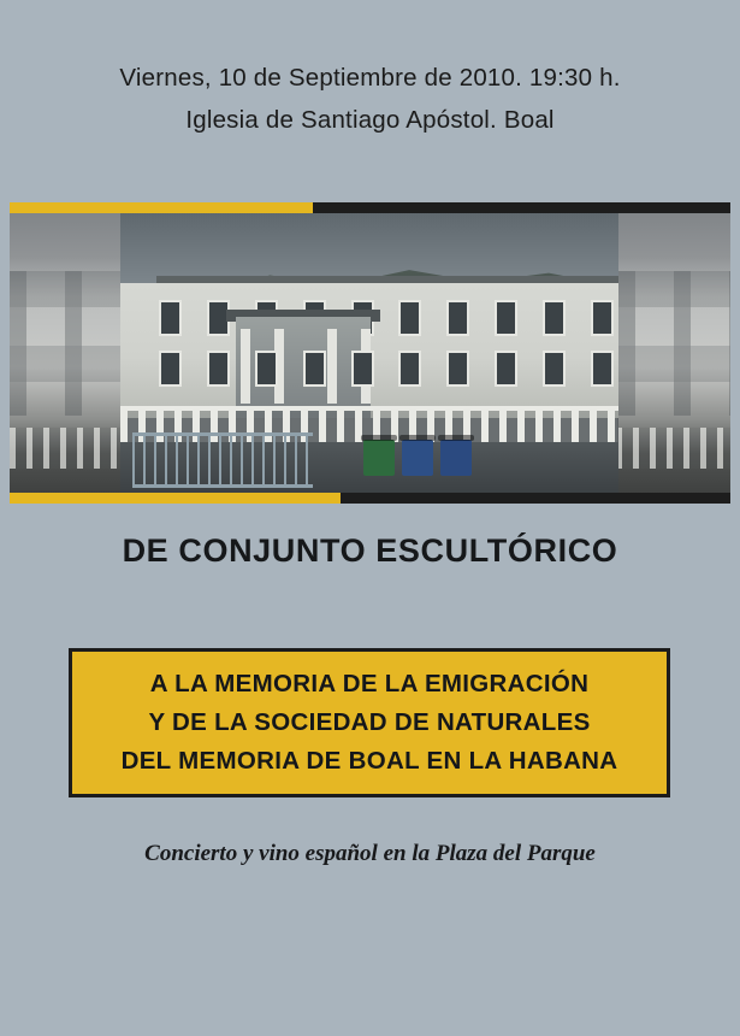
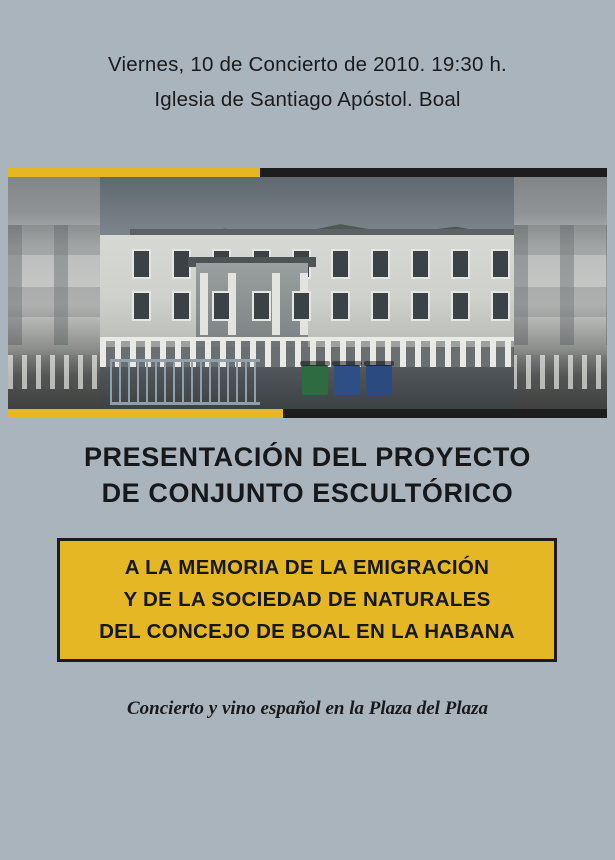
- Viernes, 10 de Septiembre de 2010. 19:30 h.
+ Viernes, 10 de Concierto de 2010. 19:30 h.
  Iglesia de Santiago Apóstol. Boal
+ PRESENTACIÓN DEL PROYECTO
  DE CONJUNTO ESCULTÓRICO
  A LA MEMORIA DE LA EMIGRACIÓN
  Y DE LA SOCIEDAD DE NATURALES
- DEL MEMORIA DE BOAL EN LA HABANA
+ DEL CONCEJO DE BOAL EN LA HABANA
- Concierto y vino español en la Plaza del Parque
+ Concierto y vino español en la Plaza del Plaza
